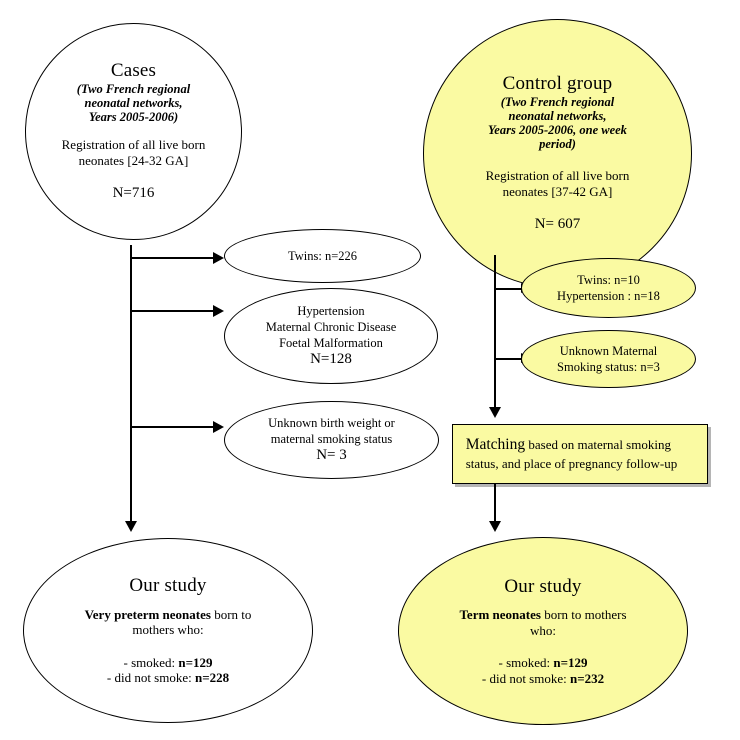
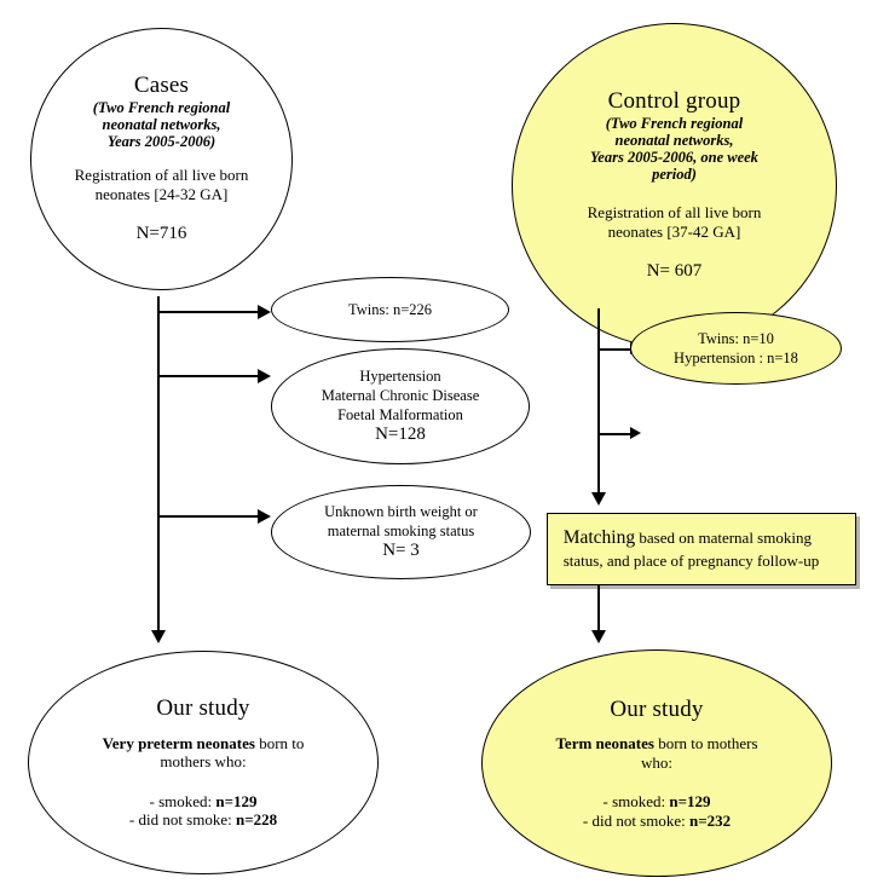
  Cases
  (Two French regional
  neonatal networks,
  Years 2005-2006)
  Registration of all live born
  neonates [24-32 GA]
  N=716
  Control group
  (Two French regional
  neonatal networks,
  Years 2005-2006, one week
  period)
  Registration of all live born
  neonates [37-42 GA]
  N= 607
  Twins: n=226
  Hypertension
  Maternal Chronic Disease
  Foetal Malformation
  N=128
  Unknown birth weight or
  maternal smoking status
  N= 3
  Twins: n=10
  Hypertension : n=18
- Unknown Maternal
- Smoking status: n=3
  Matching based on maternal smoking
  status, and place of pregnancy follow-up
  Our study
  Very preterm neonates born to
  mothers who:
  - smoked: n=129
  - did not smoke: n=228
  Our study
  Term neonates born to mothers
  who:
  - smoked: n=129
  - did not smoke: n=232
